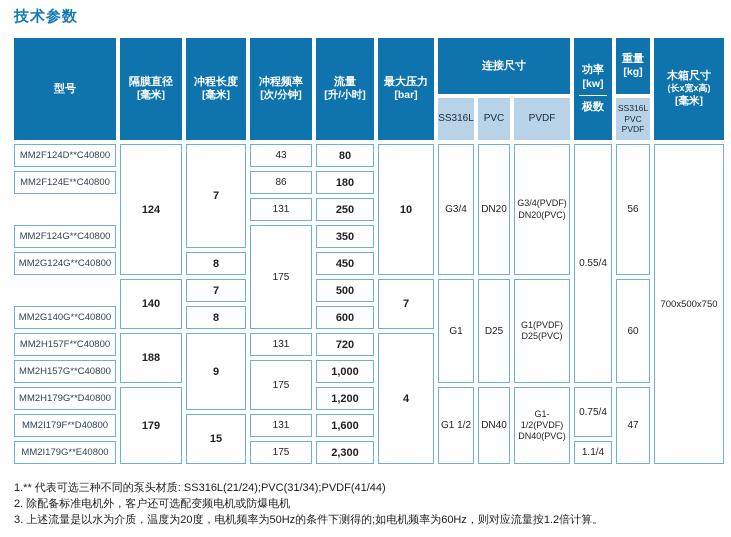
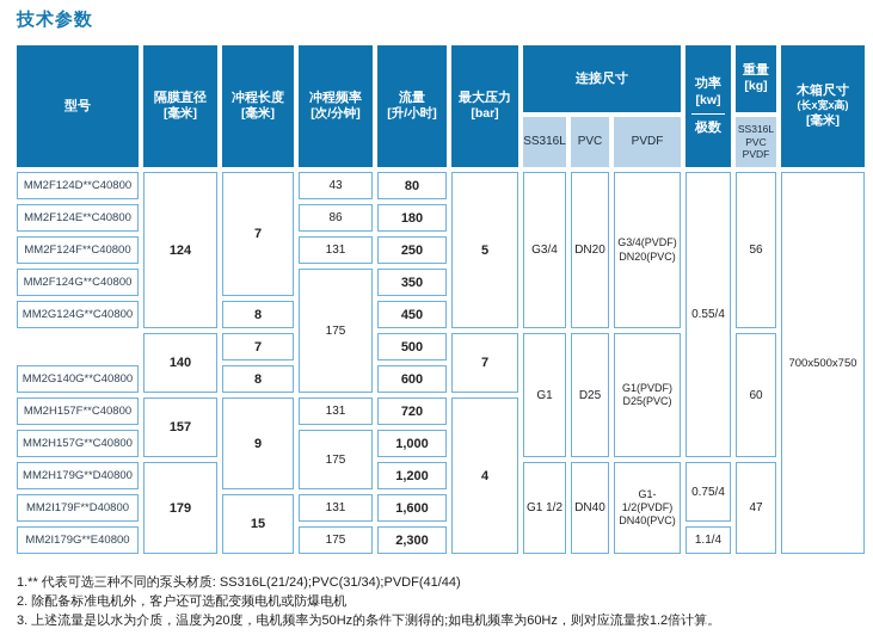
  技术参数
  型号
  隔膜直径
  [毫米]
  冲程长度
  [毫米]
  冲程频率
  [次/分钟]
  流量
  [升/小时]
  最大压力
  [bar]
  连接尺寸
  SS316L
  PVC
  PVDF
  功率
  [kw]
  极数
  重量
  [kg]
  SS316L
  PVC
  PVDF
  木箱尺寸
  (长x宽x高)
  [毫米]
  MM2F124D**C40800
  MM2F124E**C40800
+ MM2F124F**C40800
  MM2F124G**C40800
  MM2G124G**C40800
  MM2G140G**C40800
  MM2H157F**C40800
  MM2H157G**C40800
  MM2H179G**D40800
  MM2I179F**D40800
  MM2I179G**E40800
  124
  140
- 188
+ 157
  179
  7
  8
  7
  8
  9
  15
  43
  86
  131
  175
  131
  175
  131
  175
  80
  180
  250
  350
  450
  500
  600
  720
  1,000
  1,200
  1,600
  2,300
- 10
+ 5
  7
  4
  G3/4
  G1
  G1 1/2
  DN20
  D25
  DN40
  G3/4(PVDF)
  DN20(PVC)
  G1(PVDF)
  D25(PVC)
  G1-1/2(PVDF)
  DN40(PVC)
  0.55/4
  0.75/4
  1.1/4
  56
  60
  47
  700x500x750
  1.** 代表可选三种不同的泵头材质: SS316L(21/24);PVC(31/34);PVDF(41/44)
  2. 除配备标准电机外，客户还可选配变频电机或防爆电机
  3. 上述流量是以水为介质，温度为20度，电机频率为50Hz的条件下测得的;如电机频率为60Hz，则对应流量按1.2倍计算。
